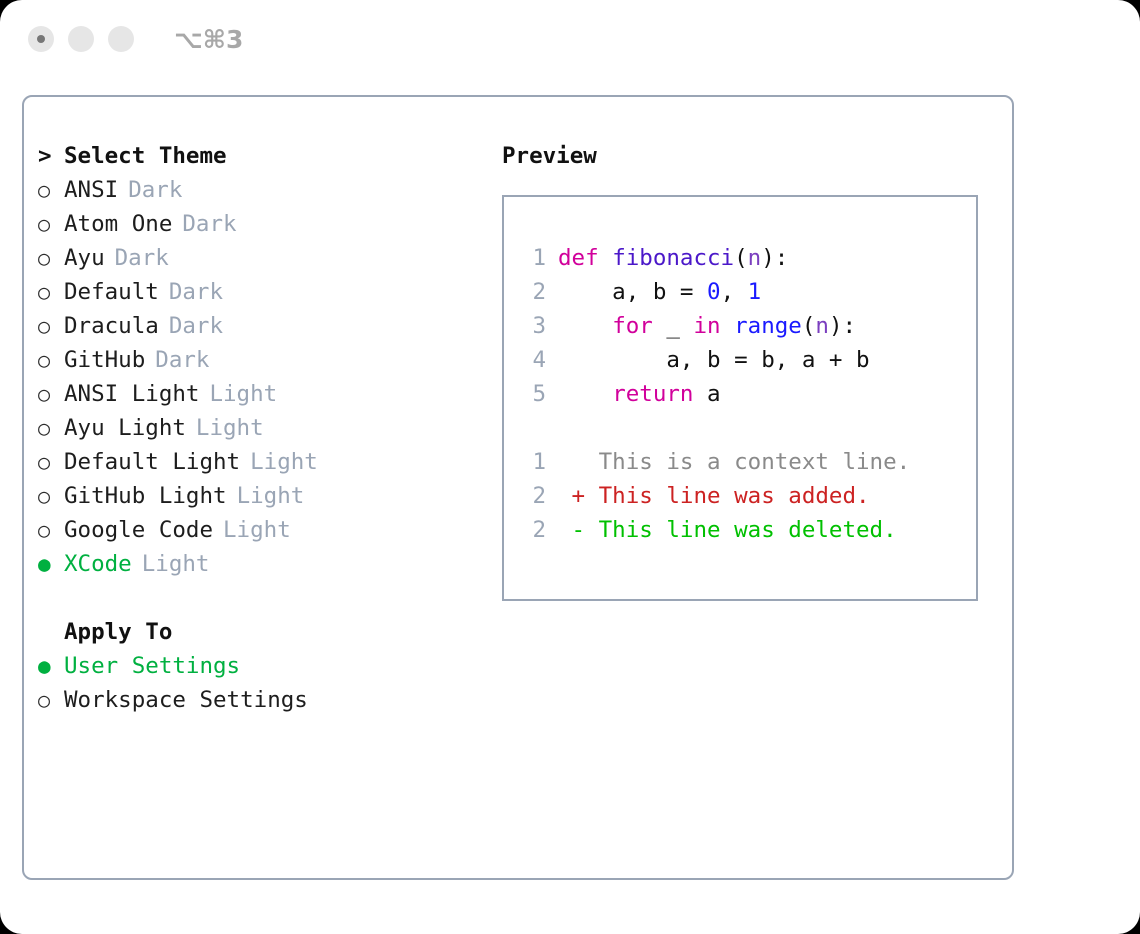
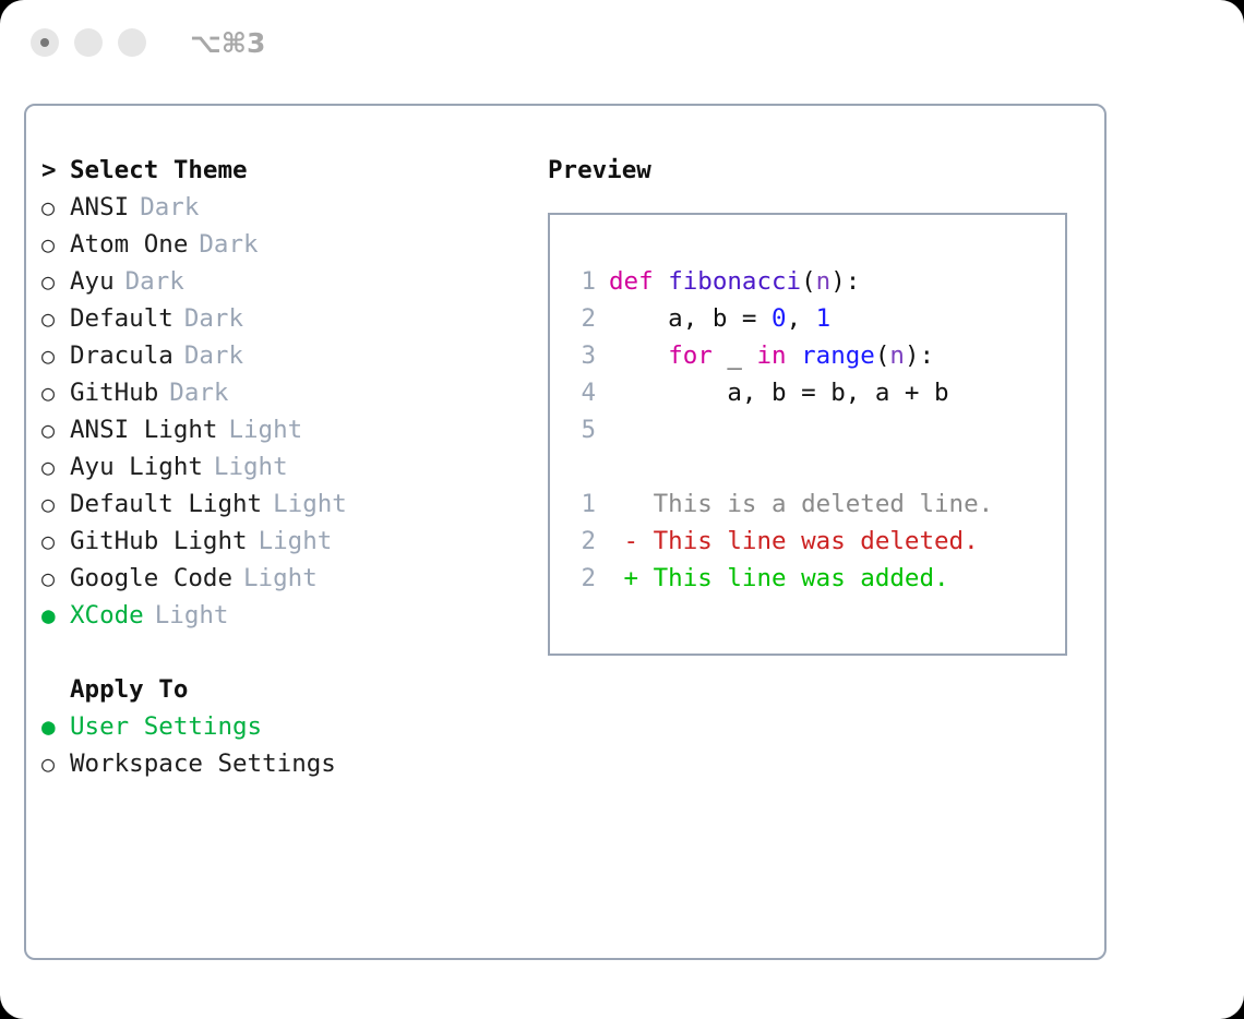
  ⌥⌘3
  >
  Select Theme
  ○
  ANSI
  Dark
  ○
  Atom One
  Dark
  ○
  Ayu
  Dark
  ○
  Default
  Dark
  ○
  Dracula
  Dark
  ○
  GitHub
  Dark
  ○
  ANSI Light
  Light
  ○
  Ayu Light
  Light
  ○
  Default Light
  Light
  ○
  GitHub Light
  Light
  ○
  Google Code
  Light
  ●
  XCode
  Light
  Apply To
  ●
  User Settings
  ○
  Workspace Settings
  Preview
  1
  def fibonacci(n):
  2
  a, b = 0, 1
  3
  for _ in range(n):
  4
  a, b = b, a + b
  5
- return a
  1
- This is a context line.
+ This is a deleted line.
  2
- + This line was added.
+ - This line was deleted.
  2
- - This line was deleted.
+ + This line was added.
